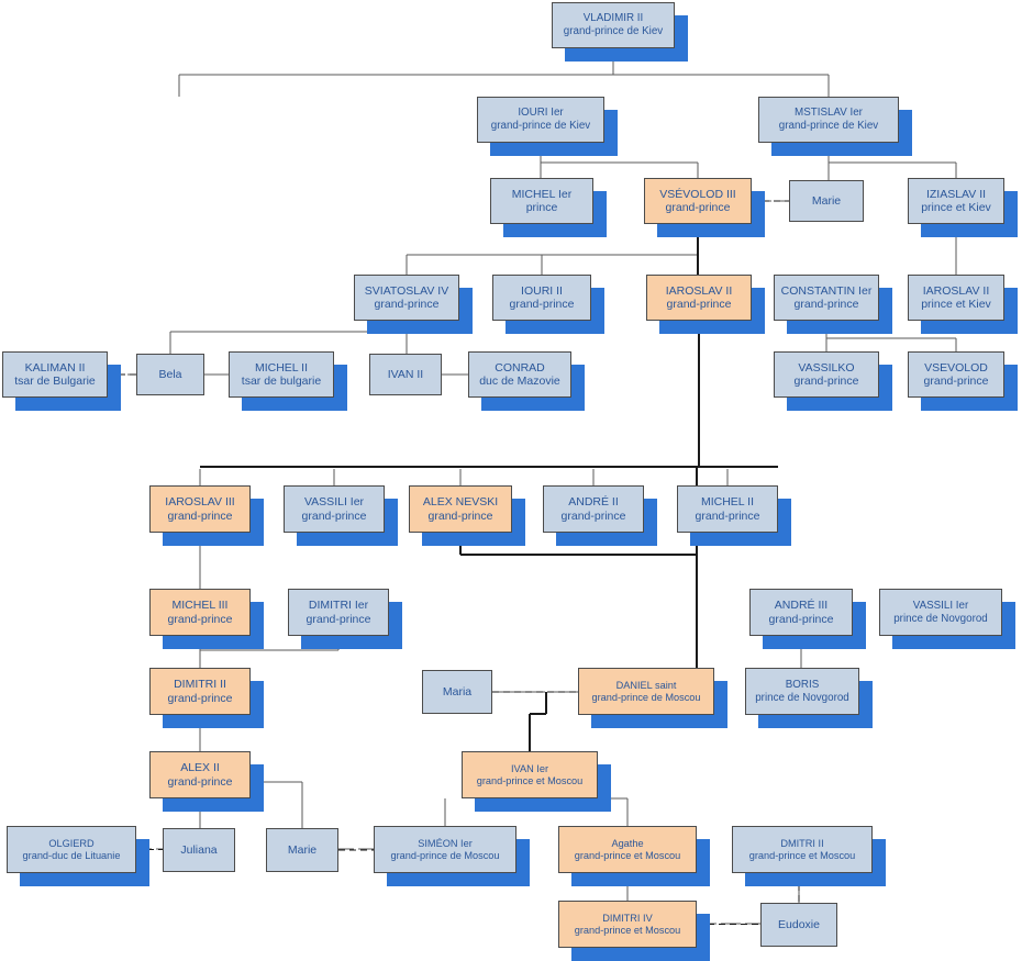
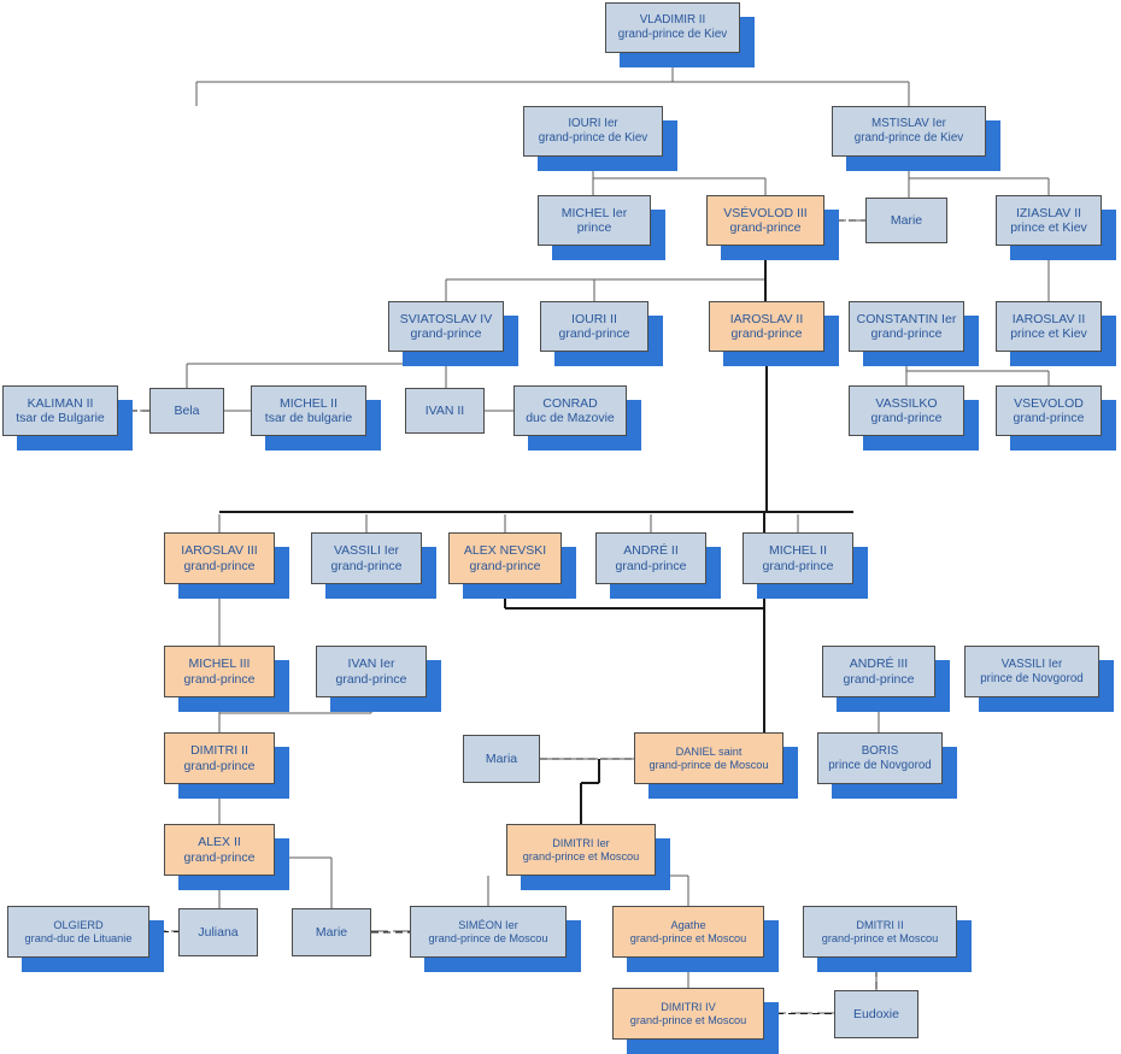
  VLADIMIR II
  grand-prince de Kiev
  IOURI Ier
  grand-prince de Kiev
  MSTISLAV Ier
  grand-prince de Kiev
  MICHEL Ier
  prince
  VSÉVOLOD III
  grand-prince
  Marie
  IZIASLAV II
  prince et Kiev
  SVIATOSLAV IV
  grand-prince
  IOURI II
  grand-prince
  IAROSLAV II
  grand-prince
  CONSTANTIN Ier
  grand-prince
  IAROSLAV II
  prince et Kiev
  KALIMAN II
  tsar de Bulgarie
  Bela
  MICHEL II
  tsar de bulgarie
  IVAN II
  CONRAD
  duc de Mazovie
  VASSILKO
  grand-prince
  VSEVOLOD
  grand-prince
  IAROSLAV III
  grand-prince
  VASSILI Ier
  grand-prince
  ALEX NEVSKI
  grand-prince
  ANDRÉ II
  grand-prince
  MICHEL II
  grand-prince
  MICHEL III
  grand-prince
- DIMITRI Ier
+ IVAN Ier
  grand-prince
  ANDRÉ III
  grand-prince
  VASSILI Ier
  prince de Novgorod
  DIMITRI II
  grand-prince
  Maria
  DANIEL saint
  grand-prince de Moscou
  BORIS
  prince de Novgorod
  ALEX II
  grand-prince
- IVAN Ier
+ DIMITRI Ier
  grand-prince et Moscou
  OLGIERD
  grand-duc de Lituanie
  Juliana
  Marie
  SIMÉON Ier
  grand-prince de Moscou
  Agathe
  grand-prince et Moscou
  DMITRI II
  grand-prince et Moscou
  DIMITRI IV
  grand-prince et Moscou
  Eudoxie
